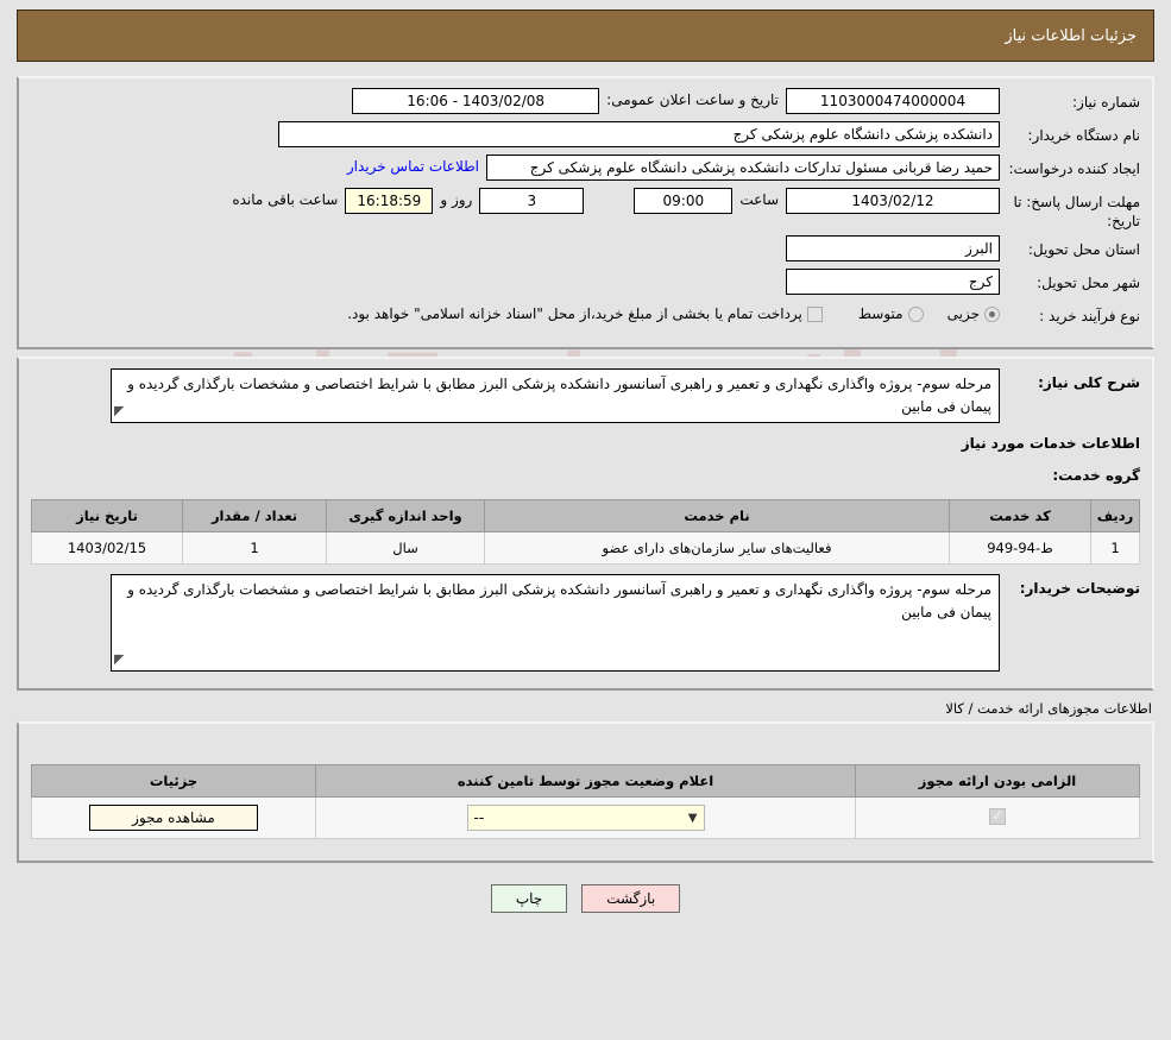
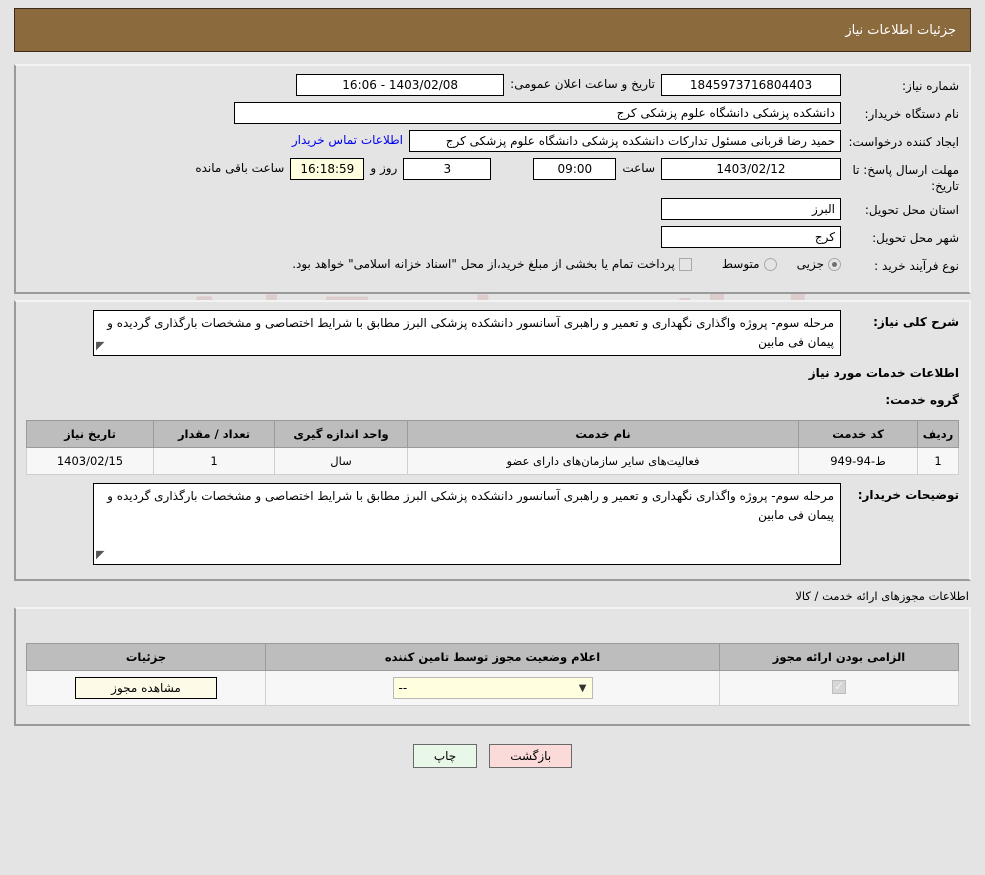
  جزئیات اطلاعات نیاز
  شماره نیاز:
- 1103000474000004
+ 1845973716804403
  تاریخ و ساعت اعلان عمومی:
  1403/02/08 - 16:06
  نام دستگاه خریدار:
  دانشکده پزشکی دانشگاه علوم پزشکی کرج
  ایجاد کننده درخواست:
  حمید رضا قربانی مسئول تدارکات دانشکده پزشکی دانشگاه علوم پزشکی کرج
  اطلاعات تماس خریدار
  مهلت ارسال پاسخ: تا تاریخ:
  1403/02/12
  ساعت
  09:00
  3
  روز و
  16:18:59
  ساعت باقی مانده
  استان محل تحویل:
  البرز
  شهر محل تحویل:
  کرج
  نوع فرآیند خرید :
  جزیی
  متوسط
  پرداخت تمام یا بخشی از مبلغ خرید،از محل "اسناد خزانه اسلامی" خواهد بود.
  شرح کلی نیاز:
  مرحله سوم- پروژه واگذاری نگهداری و تعمیر و راهبری آسانسور دانشکده پزشکی البرز مطابق با شرایط اختصاصی و مشخصات بارگذاری گردیده و پیمان فی مابین
  اطلاعات خدمات مورد نیاز
  گروه خدمت:
  ردیف	کد خدمت	نام خدمت	واحد اندازه گیری	تعداد / مقدار	تاریخ نیاز
  1	ط-94-949	فعالیت‌های سایر سازمان‌های دارای عضو	سال	1	1403/02/15
  توضیحات خریدار:
  مرحله سوم- پروژه واگذاری نگهداری و تعمیر و راهبری آسانسور دانشکده پزشکی البرز مطابق با شرایط اختصاصی و مشخصات بارگذاری گردیده و پیمان فی مابین
  اطلاعات مجوزهای ارائه خدمت / کالا
  الزامی بودن ارائه مجوز	اعلام وضعیت مجوز توسط تامین کننده	جزئیات
  	▼ --	مشاهده مجوز
  بازگشت
  چاپ
